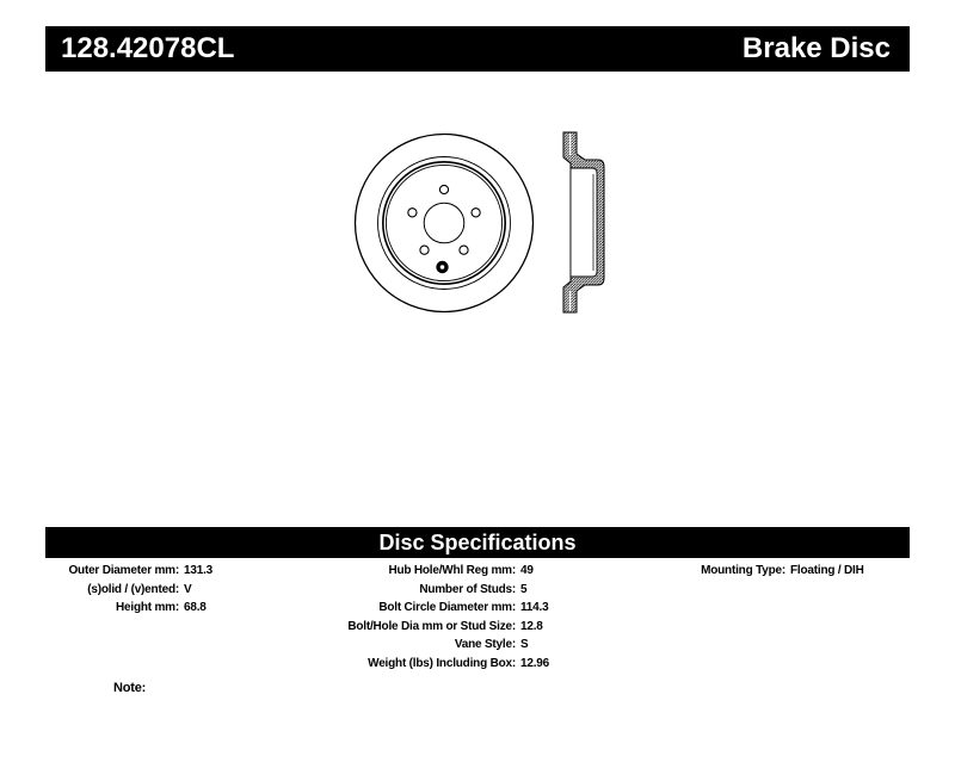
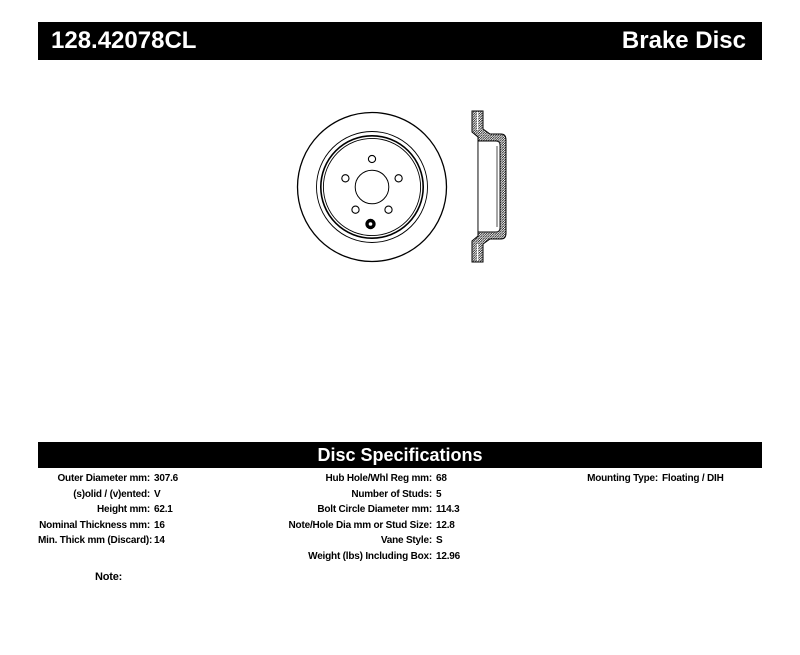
  128.42078CL
  Brake Disc
  Disc Specifications
  Outer Diameter mm:
- 131.3
+ 307.6
  (s)olid / (v)ented:
  V
  Height mm:
- 68.8
+ 62.1
+ Nominal Thickness mm:
+ 16
+ Min. Thick mm (Discard):
+ 14
  Hub Hole/Whl Reg mm:
- 49
+ 68
  Number of Studs:
  5
  Bolt Circle Diameter mm:
  114.3
- Bolt/Hole Dia mm or Stud Size:
+ Note/Hole Dia mm or Stud Size:
  12.8
  Vane Style:
  S
  Weight (lbs) Including Box:
  12.96
  Mounting Type:
  Floating / DIH
  Note:
